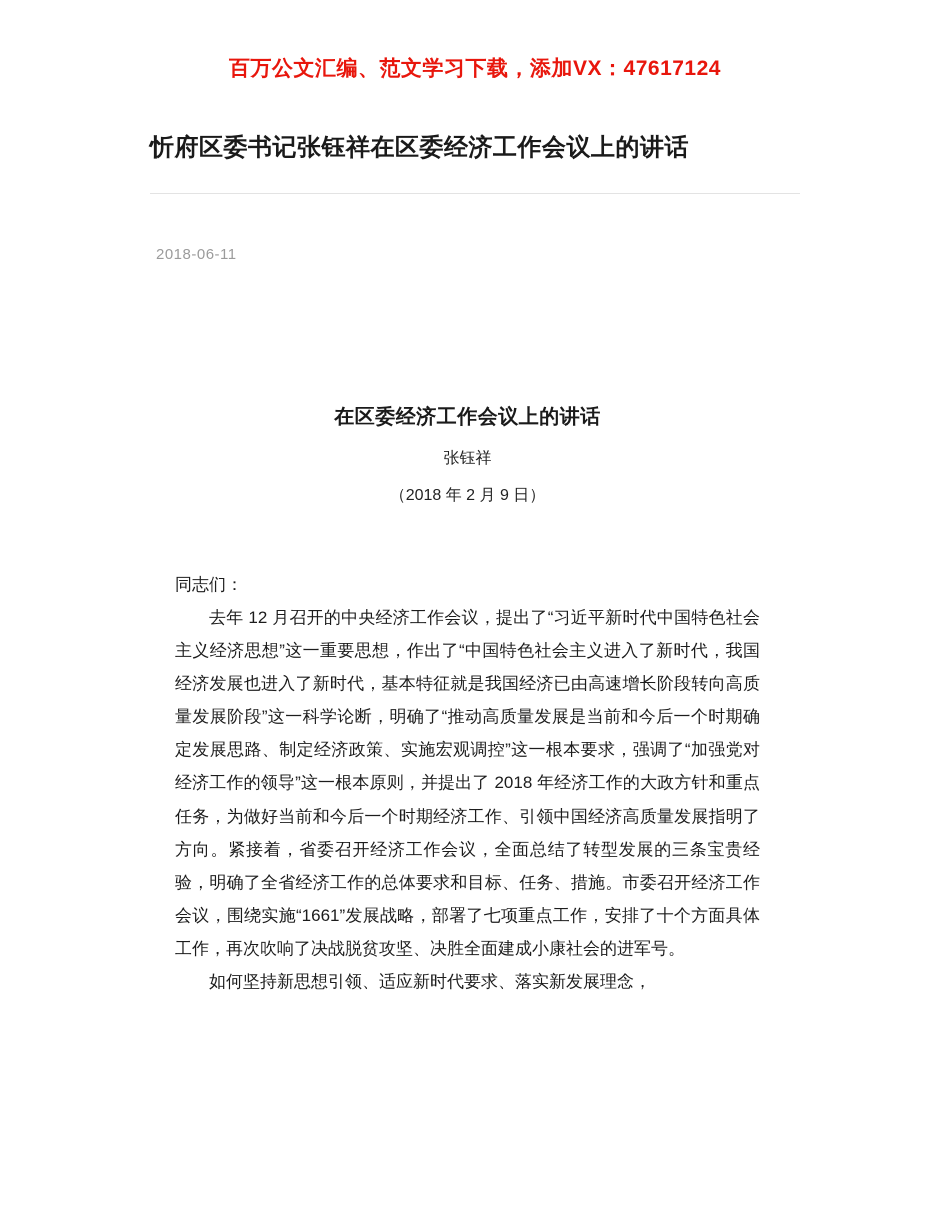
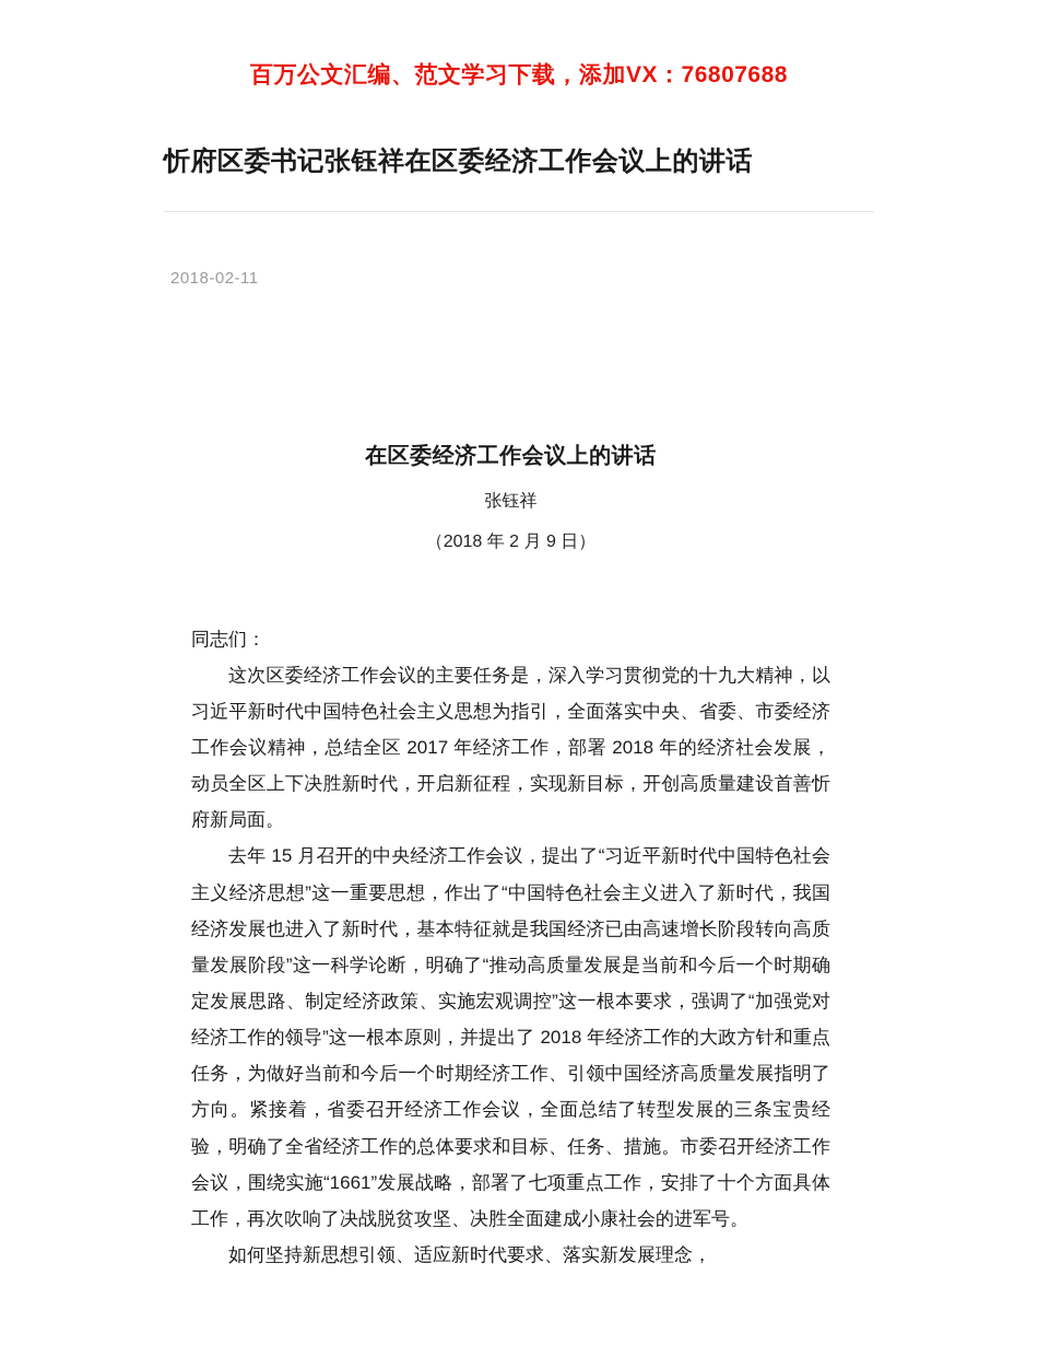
- 百万公文汇编、范文学习下载，添加VX：47617124
+ 百万公文汇编、范文学习下载，添加VX：76807688
  忻府区委书记张钰祥在区委经济工作会议上的讲话
- 2018-06-11
+ 2018-02-11
  在区委经济工作会议上的讲话
  张钰祥
  （2018 年 2 月 9 日）
  同志们：
+ 这次区委经济工作会议的主要任务是，深入学习贯彻党的十九大精神，以习近平新时代中国特色社会主义思想为指引，全面落实中央、省委、市委经济工作会议精神，总结全区 2017 年经济工作，部署 2018 年的经济社会发展，动员全区上下决胜新时代，开启新征程，实现新目标，开创高质量建设首善忻府新局面。
- 去年 12 月召开的中央经济工作会议，提出了“习近平新时代中国特色社会主义经济思想”这一重要思想，作出了“中国特色社会主义进入了新时代，我国经济发展也进入了新时代，基本特征就是我国经济已由高速增长阶段转向高质量发展阶段”这一科学论断，明确了“推动高质量发展是当前和今后一个时期确定发展思路、制定经济政策、实施宏观调控”这一根本要求，强调了“加强党对经济工作的领导”这一根本原则，并提出了 2018 年经济工作的大政方针和重点任务，为做好当前和今后一个时期经济工作、引领中国经济高质量发展指明了方向。紧接着，省委召开经济工作会议，全面总结了转型发展的三条宝贵经验，明确了全省经济工作的总体要求和目标、任务、措施。市委召开经济工作会议，围绕实施“1661”发展战略，部署了七项重点工作，安排了十个方面具体工作，再次吹响了决战脱贫攻坚、决胜全面建成小康社会的进军号。
+ 去年 15 月召开的中央经济工作会议，提出了“习近平新时代中国特色社会主义经济思想”这一重要思想，作出了“中国特色社会主义进入了新时代，我国经济发展也进入了新时代，基本特征就是我国经济已由高速增长阶段转向高质量发展阶段”这一科学论断，明确了“推动高质量发展是当前和今后一个时期确定发展思路、制定经济政策、实施宏观调控”这一根本要求，强调了“加强党对经济工作的领导”这一根本原则，并提出了 2018 年经济工作的大政方针和重点任务，为做好当前和今后一个时期经济工作、引领中国经济高质量发展指明了方向。紧接着，省委召开经济工作会议，全面总结了转型发展的三条宝贵经验，明确了全省经济工作的总体要求和目标、任务、措施。市委召开经济工作会议，围绕实施“1661”发展战略，部署了七项重点工作，安排了十个方面具体工作，再次吹响了决战脱贫攻坚、决胜全面建成小康社会的进军号。
  如何坚持新思想引领、适应新时代要求、落实新发展理念，
